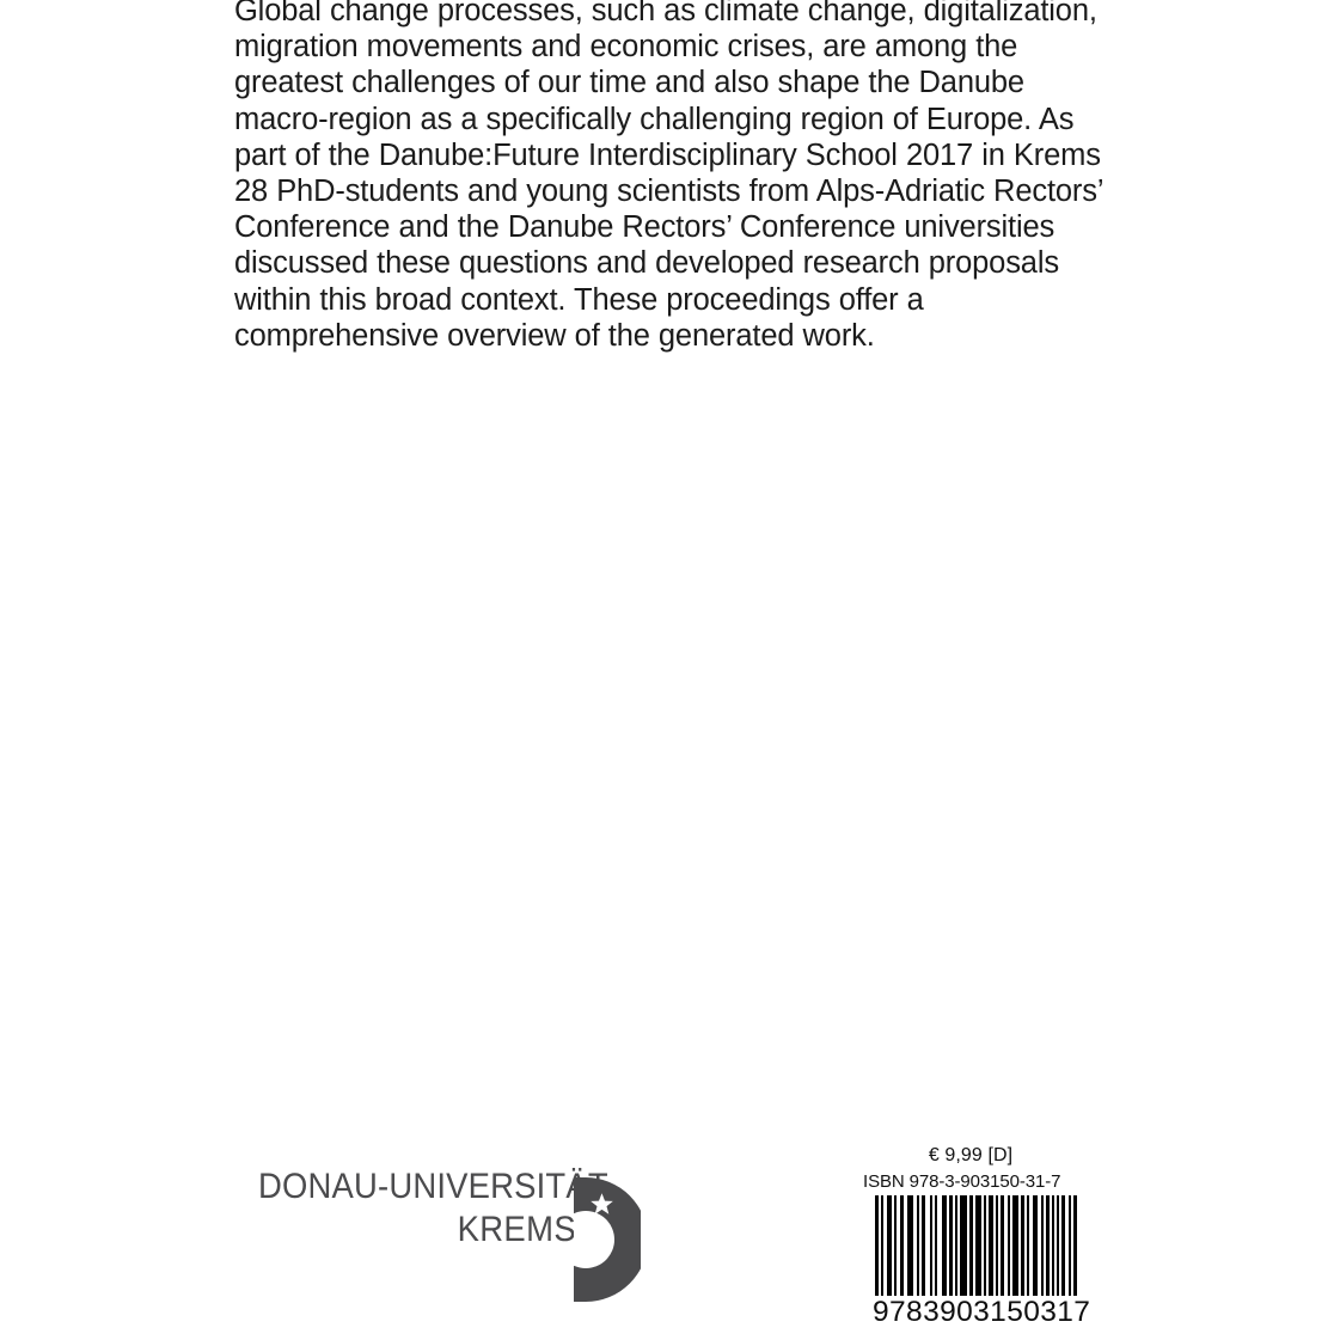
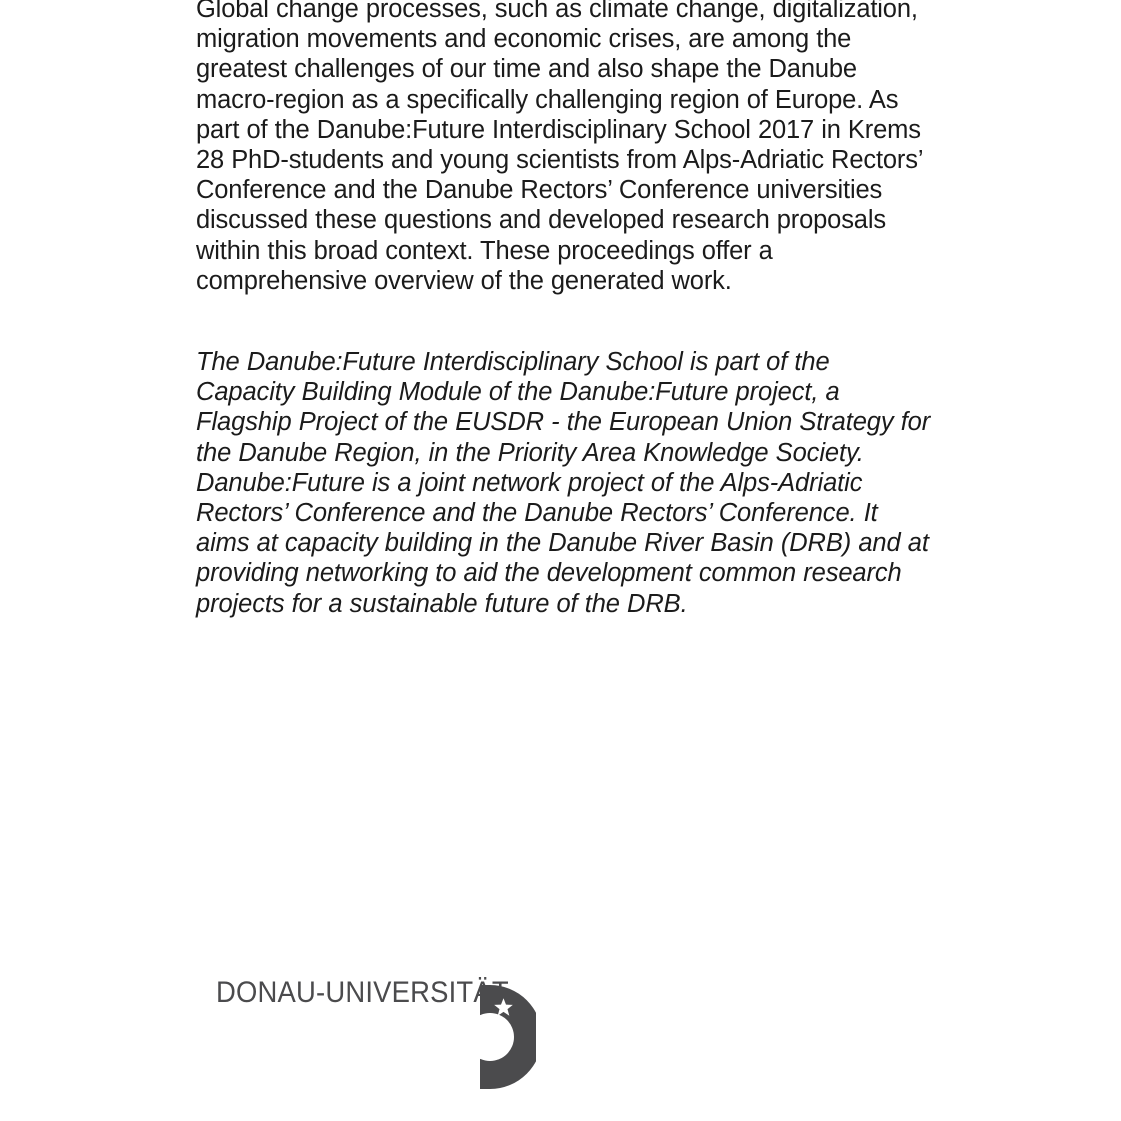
  Global change processes, such as climate change, digitalization, migration movements and economic crises, are among the greatest challenges of our time and also shape the Danube macro-region as a specifically challenging region of Europe. As part of the Danube:Future Interdisciplinary School 2017 in Krems 28 PhD-students and young scientists from Alps-Adriatic Rectors’ Conference and the Danube Rectors’ Conference universities discussed these questions and developed research proposals within this broad context. These proceedings offer a comprehensive overview of the generated work.
+ The Danube:Future Interdisciplinary School is part of the Capacity Building Module of the Danube:Future project, a Flagship Project of the EUSDR - the European Union Strategy for the Danube Region, in the Priority Area Knowledge Society. Danube:Future is a joint network project of the Alps-Adriatic Rectors’ Conference and the Danube Rectors’ Conference. It aims at capacity building in the Danube River Basin (DRB) and at providing networking to aid the development common research projects for a sustainable future of the DRB.
  DONAU-UNIVERSIT
- KREMS
- € 9,99 [D]
- ISBN 978-3-903150-31-7
- 9783903150317
